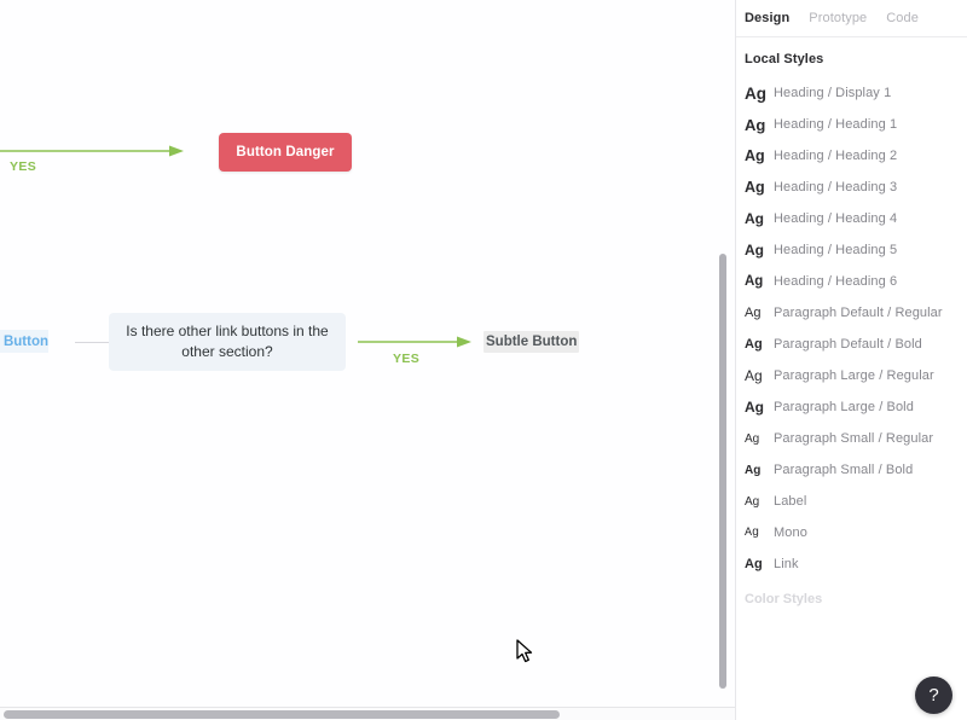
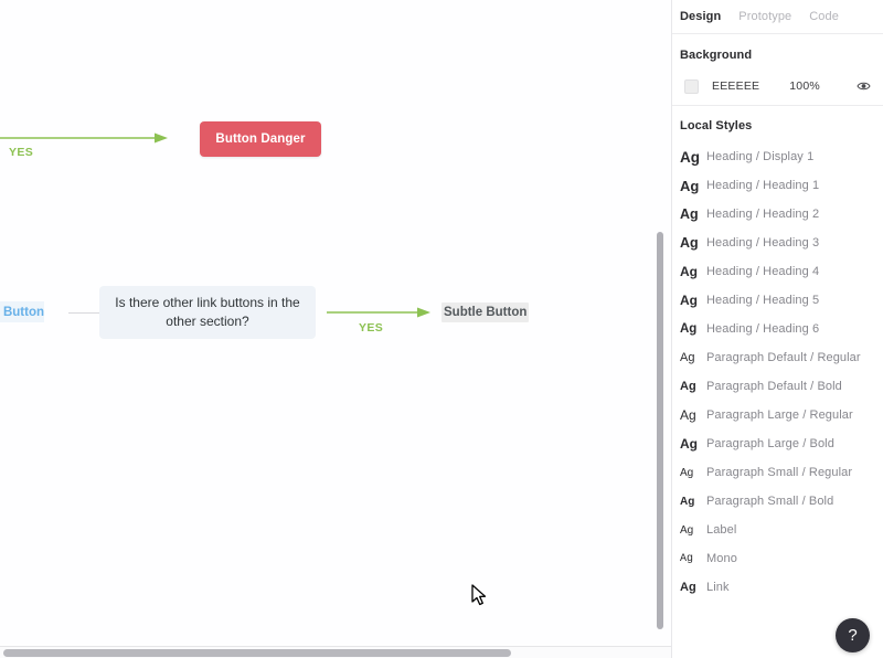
  YES
  Button Danger
  Button
  Is there other link buttons in the other section?
  YES
  Subtle Button
  Design
  Prototype
  Code
+ Background
+ EEEEEE
+ 100%
  Local Styles
  Ag
  Heading / Display 1
  Ag
  Heading / Heading 1
  Ag
  Heading / Heading 2
  Ag
  Heading / Heading 3
  Ag
  Heading / Heading 4
  Ag
  Heading / Heading 5
  Ag
  Heading / Heading 6
  Ag
  Paragraph Default / Regular
  Ag
  Paragraph Default / Bold
  Ag
  Paragraph Large / Regular
  Ag
  Paragraph Large / Bold
  Ag
  Paragraph Small / Regular
  Ag
  Paragraph Small / Bold
  Ag
  Label
  Ag
  Mono
  Ag
  Link
- Color Styles
  ?
